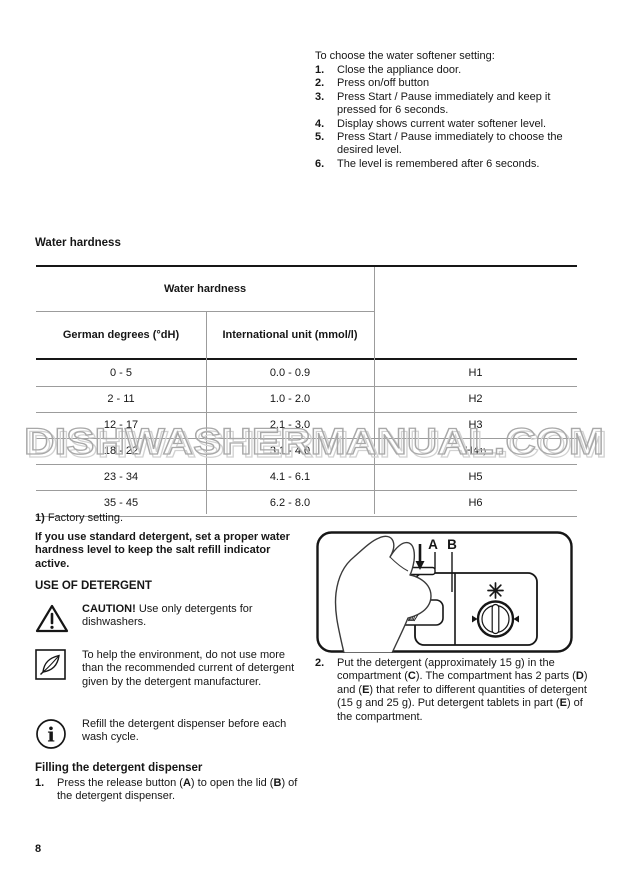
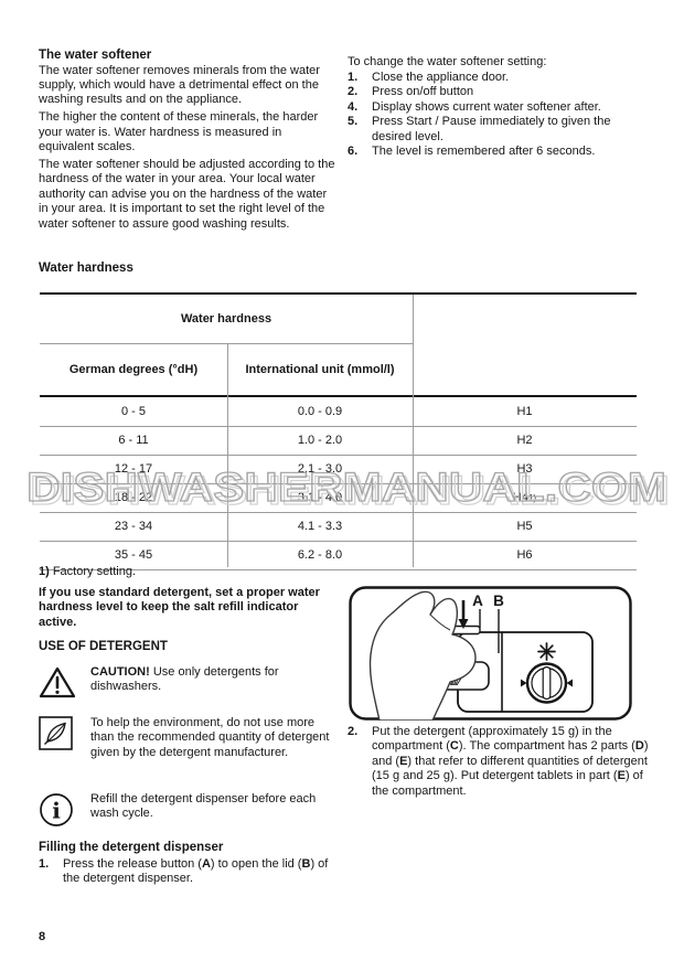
+ The water softener
+ The water softener removes minerals from the water supply, which would have a detrimental effect on the washing results and on the appliance.
+ The higher the content of these minerals, the harder your water is. Water hardness is measured in equivalent scales.
+ The water softener should be adjusted according to the hardness of the water in your area. Your local water authority can advise you on the hardness of the water in your area. It is important to set the right level of the water softener to assure good washing results.
- To choose the water softener setting:
+ To change the water softener setting:
  1.
  Close the appliance door.
  2.
  Press on/off button
- 3.
- Press Start / Pause immediately and keep it pressed for 6 seconds.
  4.
- Display shows current water softener level.
+ Display shows current water softener after.
  5.
- Press Start / Pause immediately to choose the desired level.
+ Press Start / Pause immediately to given the desired level.
  6.
  The level is remembered after 6 seconds.
  Water hardness
  Water hardness
  German degrees (°dH)
  International unit (mmol/l)
  0 - 5
  0.0 - 0.9
  H1
- 2 - 11
+ 6 - 11
  1.0 - 2.0
  H2
  12 - 17
  2.1 - 3.0
  H3
  18 - 22
  3.1 - 4.0
  H4
  1)
  23 - 34
- 4.1 - 6.1
+ 4.1 - 3.3
  H5
  35 - 45
  6.2 - 8.0
  H6
  1) Factory setting.
  If you use standard detergent, set a proper water hardness level to keep the salt refill indicator active.
  USE OF DETERGENT
  CAUTION! Use only detergents for dishwashers.
- To help the environment, do not use more than the recommended current of detergent given by the detergent manufacturer.
+ To help the environment, do not use more than the recommended quantity of detergent given by the detergent manufacturer.
  i
  Refill the detergent dispenser before each wash cycle.
  Filling the detergent dispenser
  1.
  Press the release button (A) to open the lid (B) of the detergent dispenser.
  A
  B
  2.
  Put the detergent (approximately 15 g) in the compartment (C). The compartment has 2 parts (D) and (E) that refer to different quantities of detergent (15 g and 25 g). Put detergent tablets in part (E) of the compartment.
  DISHWASHERMANUAL.COM
  8
